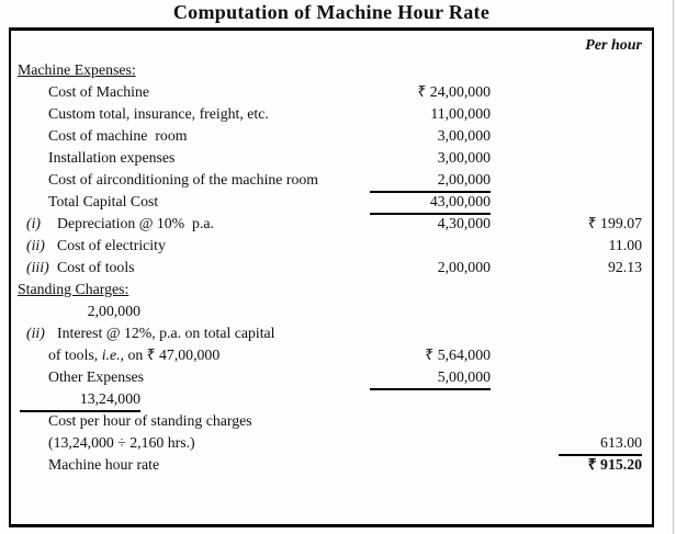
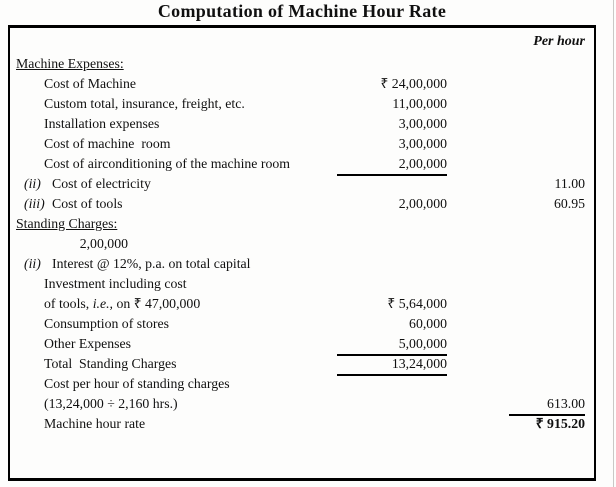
  Computation of Machine Hour Rate
  Per hour
  Machine Expenses:
  Cost of Machine
  ₹ 24,00,000
  Custom total, insurance, freight, etc.
  11,00,000
- Cost of machine room
+ Installation expenses
  3,00,000
- Installation expenses
+ Cost of machine room
  3,00,000
  Cost of airconditioning of the machine room
  2,00,000
- Total Capital Cost
- 43,00,000
- (i) Depreciation @ 10% p.a.
- 4,30,000
- ₹ 199.07
  (ii) Cost of electricity
  11.00
  (iii) Cost of tools
  2,00,000
- 92.13
+ 60.95
  Standing Charges:
  2,00,000
  (ii) Interest @ 12%, p.a. on total capital
+ Investment including cost
  of tools, i.e., on ₹ 47,00,000
  ₹ 5,64,000
+ Consumption of stores
+ 60,000
  Other Expenses
  5,00,000
+ Total Standing Charges
  13,24,000
  Cost per hour of standing charges
  (13,24,000 ÷ 2,160 hrs.)
  613.00
  Machine hour rate
  ₹ 915.20
